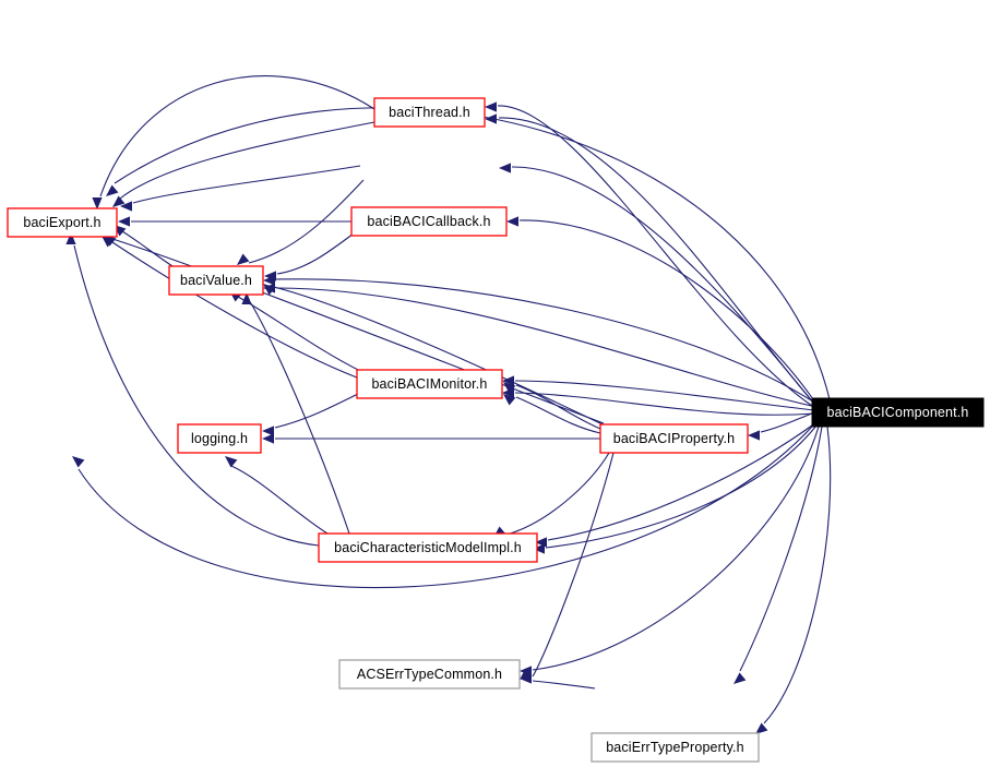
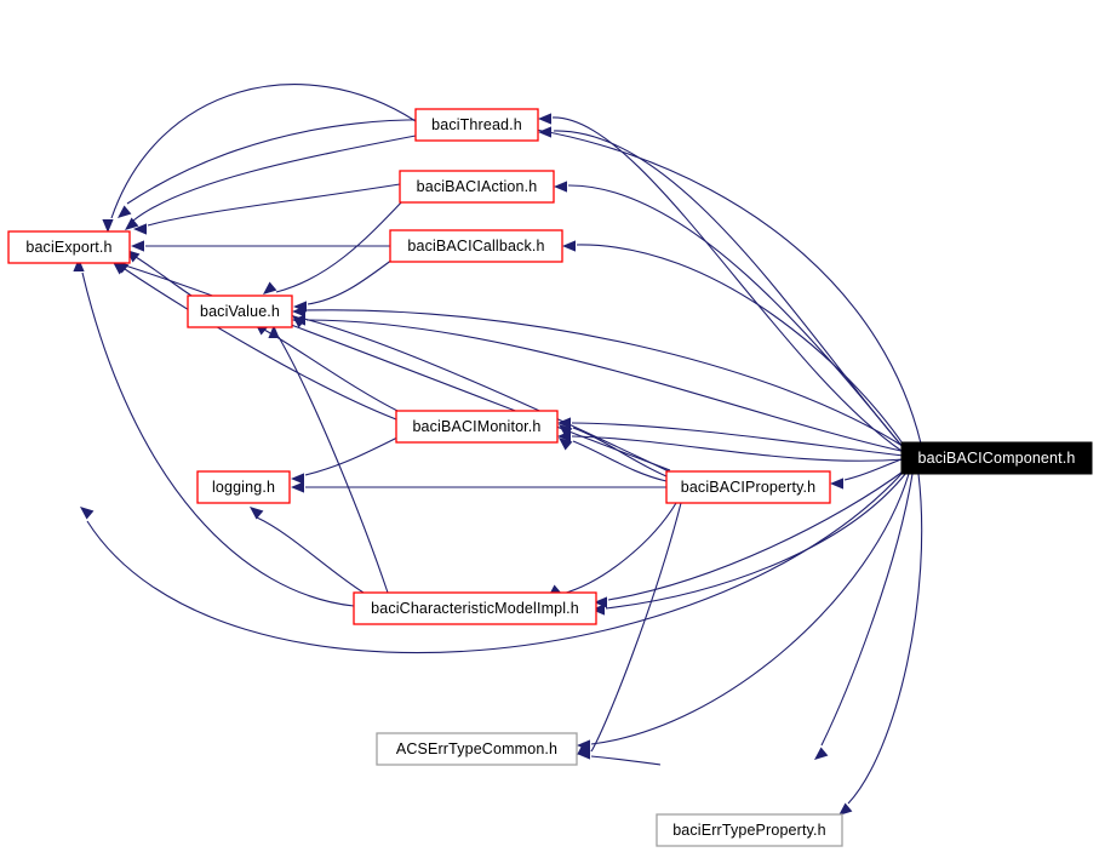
  baciExport.h
  baciThread.h
+ baciBACIAction.h
  baciBACICallback.h
  baciValue.h
  baciBACIMonitor.h
  logging.h
  baciBACIProperty.h
  baciCharacteristicModelImpl.h
  ACSErrTypeCommon.h
  baciErrTypeProperty.h
  baciBACIComponent.h
